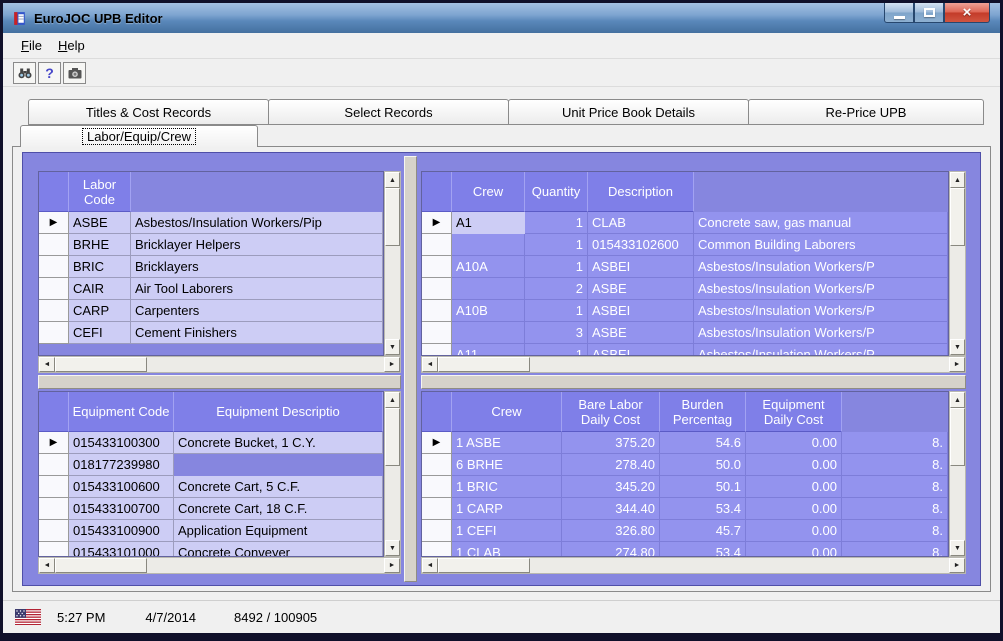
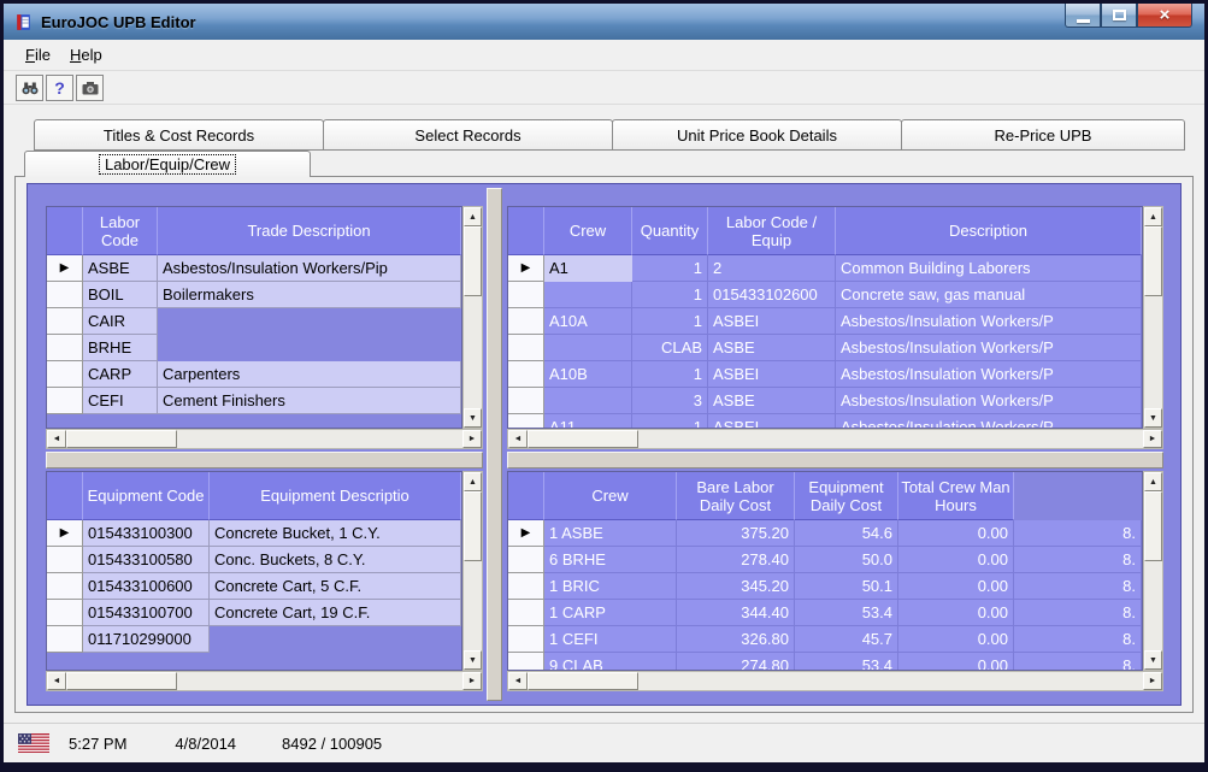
  EuroJOC UPB Editor
  ×
  File
  Help
  ?
  Titles & Cost Records
  Select Records
  Unit Price Book Details
  Re-Price UPB
  Labor/Equip/Crew
  Labor Code
+ Trade Description
  ▶
  ASBE
  Asbestos/Insulation Workers/Pip
+ BOIL
+ Boilermakers
- BRHE
+ CAIR
- Bricklayer Helpers
- BRIC
- Bricklayers
- CAIR
+ BRHE
- Air Tool Laborers
  CARP
  Carpenters
  CEFI
  Cement Finishers
  Crew
  Quantity
+ Labor Code / Equip
  Description
  ▶
  A1
  1
- CLAB
+ 2
- Concrete saw, gas manual
+ Common Building Laborers
  1
  015433102600
- Common Building Laborers
+ Concrete saw, gas manual
  A10A
  1
  ASBEI
  Asbestos/Insulation Workers/P
- 2
+ CLAB
  ASBE
  Asbestos/Insulation Workers/P
  A10B
  1
  ASBEI
  Asbestos/Insulation Workers/P
  3
  ASBE
  Asbestos/Insulation Workers/P
  A11
  1
  ASBEI
  Asbestos/Insulation Workers/P
  Equipment Code
  Equipment Descriptio
  ▶
  015433100300
  Concrete Bucket, 1 C.Y.
- 018177239980
+ 015433100580
+ Conc. Buckets, 8 C.Y.
  015433100600
  Concrete Cart, 5 C.F.
  015433100700
- Concrete Cart, 18 C.F.
+ Concrete Cart, 19 C.F.
- 015433100900
- Application Equipment
- 015433101000
+ 011710299000
- Concrete Conveyer
  Crew
  Bare Labor Daily Cost
- Burden Percentag
  Equipment Daily Cost
+ Total Crew Man Hours
  ▶
  1 ASBE
  375.20
  54.6
  0.00
  8.
  6 BRHE
  278.40
  50.0
  0.00
  8.
  1 BRIC
  345.20
  50.1
  0.00
  8.
  1 CARP
  344.40
  53.4
  0.00
  8.
  1 CEFI
  326.80
  45.7
  0.00
  8.
- 1 CLAB
+ 9 CLAB
  274.80
  53.4
  0.00
  8.
  5:27 PM
- 4/7/2014
+ 4/8/2014
  8492 / 100905
